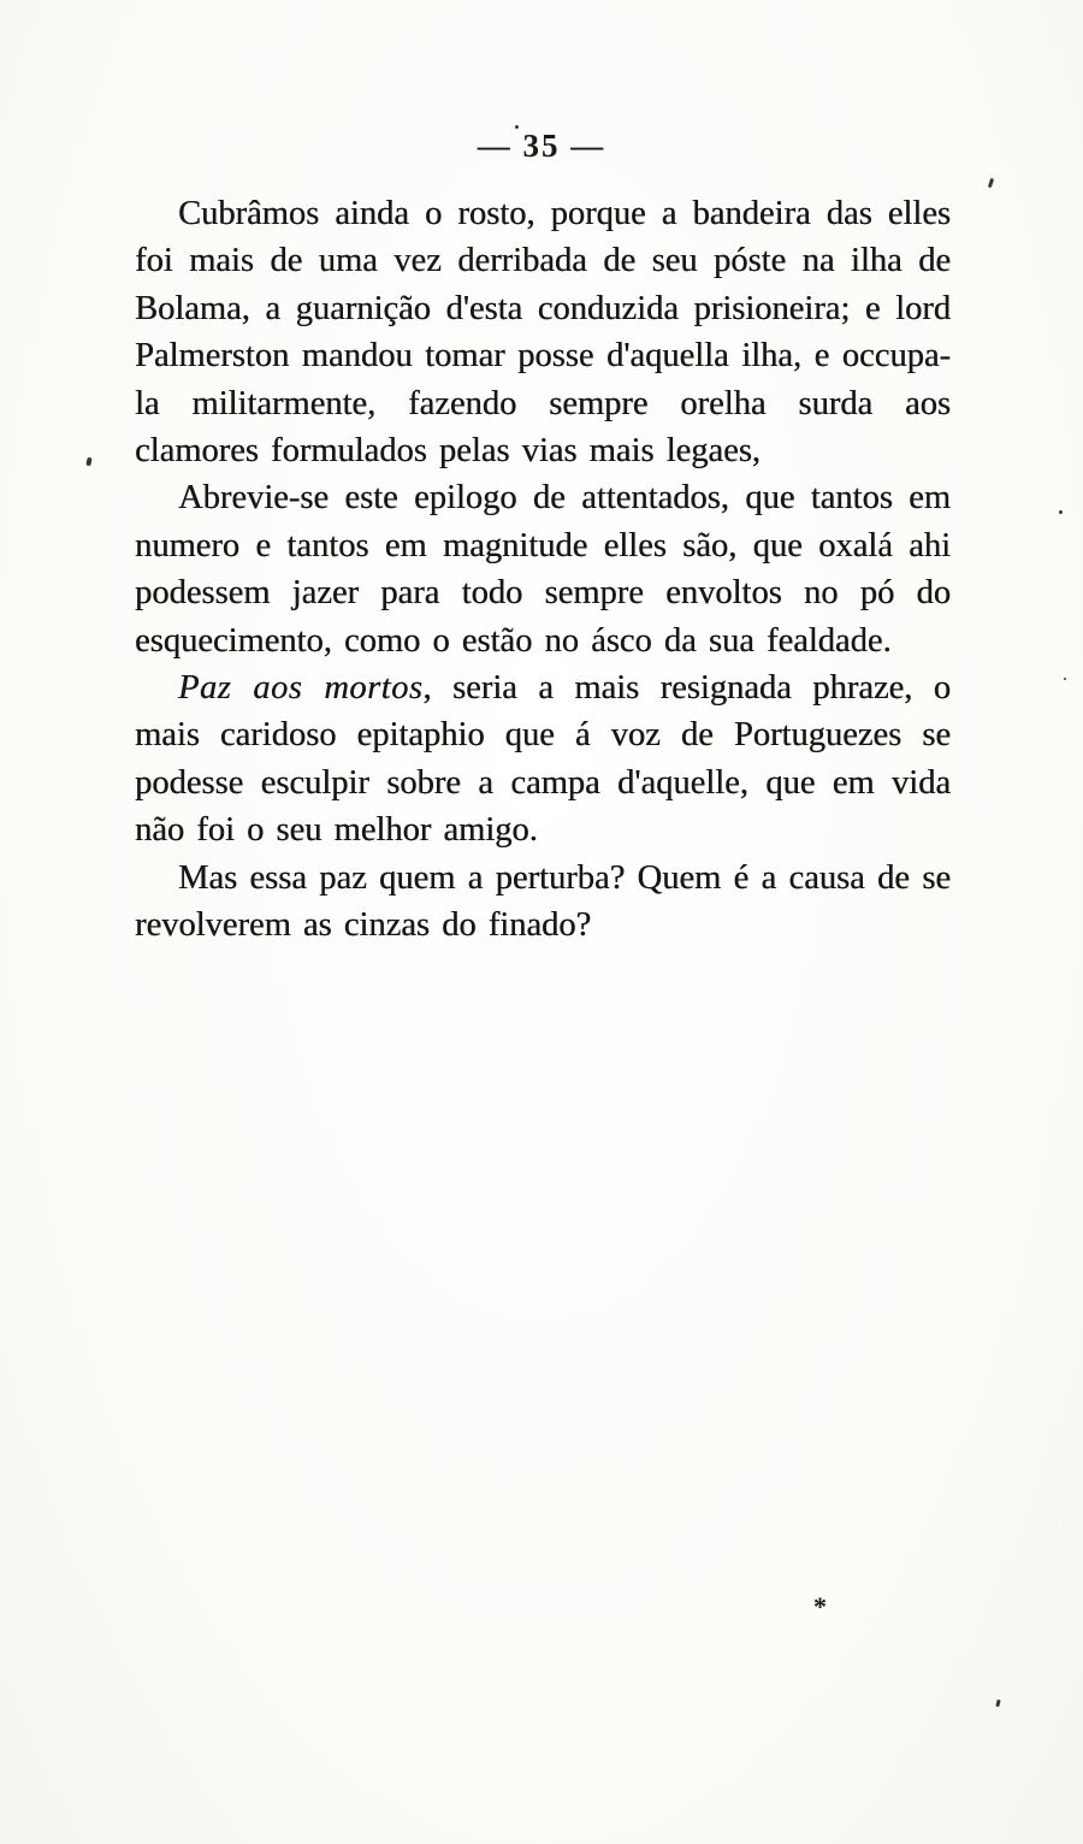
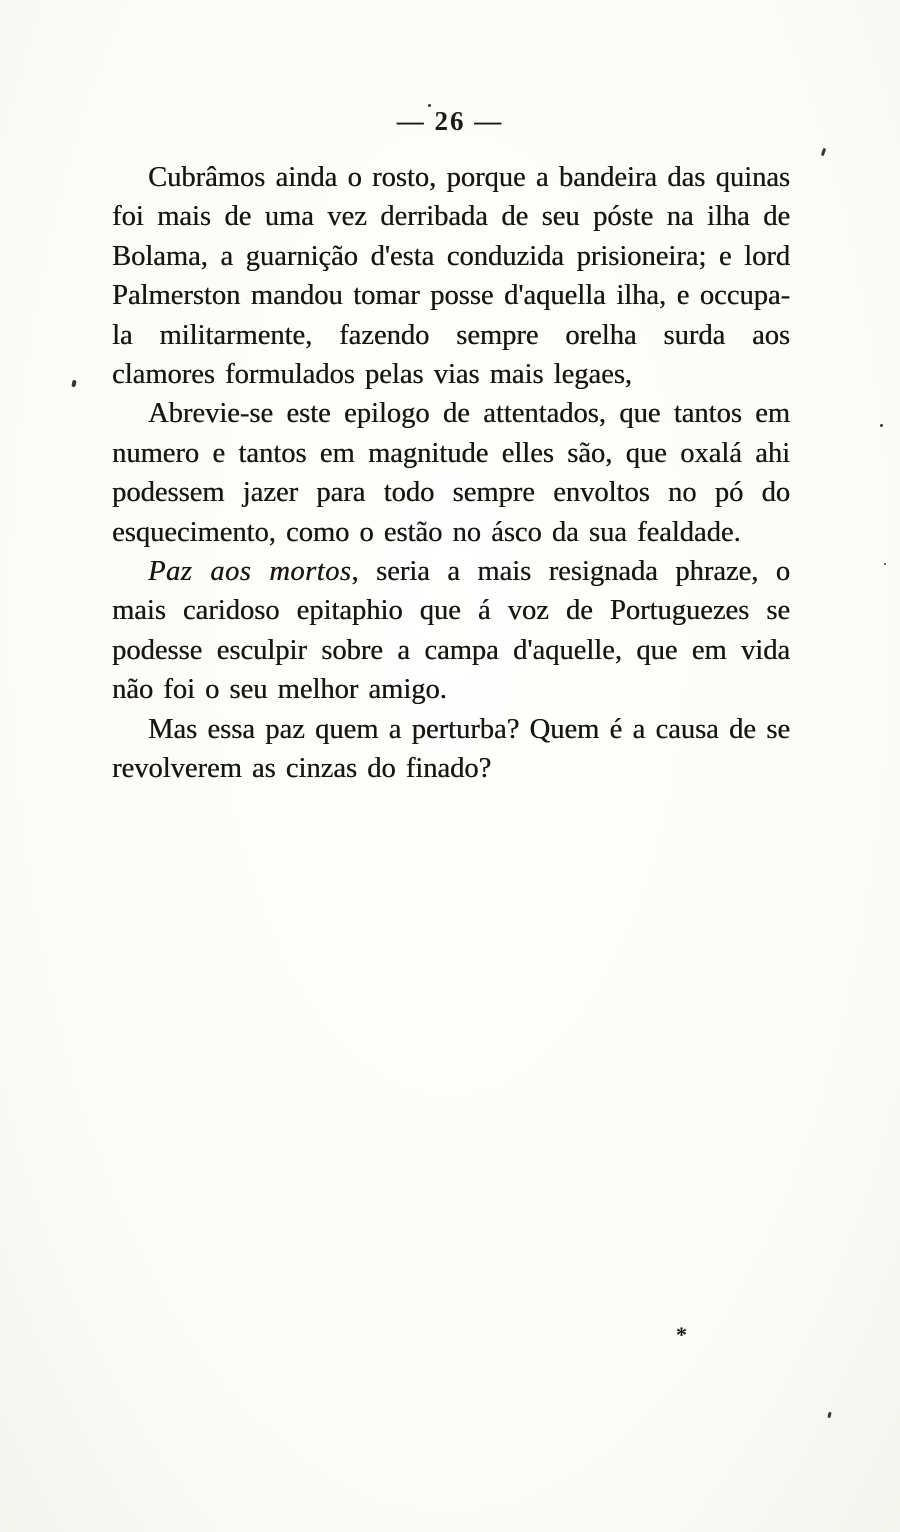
- — 35 —
+ — 26 —
- Cubrâmos ainda o rosto, porque a bandeira das elles foi mais de uma vez derribada de seu póste na ilha de Bolama, a guarnição d'esta conduzida prisioneira; e lord Palmerston mandou tomar posse d'aquella ilha, e occupa-la militarmente, fazendo sempre orelha surda aos clamores formulados pelas vias mais legaes,
+ Cubrâmos ainda o rosto, porque a bandeira das quinas foi mais de uma vez derribada de seu póste na ilha de Bolama, a guarnição d'esta conduzida prisioneira; e lord Palmerston mandou tomar posse d'aquella ilha, e occupa-la militarmente, fazendo sempre orelha surda aos clamores formulados pelas vias mais legaes,
  Abrevie-se este epilogo de attentados, que tantos em numero e tantos em magnitude elles são, que oxalá ahi podessem jazer para todo sempre envoltos no pó do esquecimento, como o estão no ásco da sua fealdade.
  Paz aos mortos, seria a mais resignada phraze, o mais caridoso epitaphio que á voz de Portuguezes se podesse esculpir sobre a campa d'aquelle, que em vida não foi o seu melhor amigo.
  Mas essa paz quem a perturba? Quem é a causa de se revolverem as cinzas do finado?
  *
